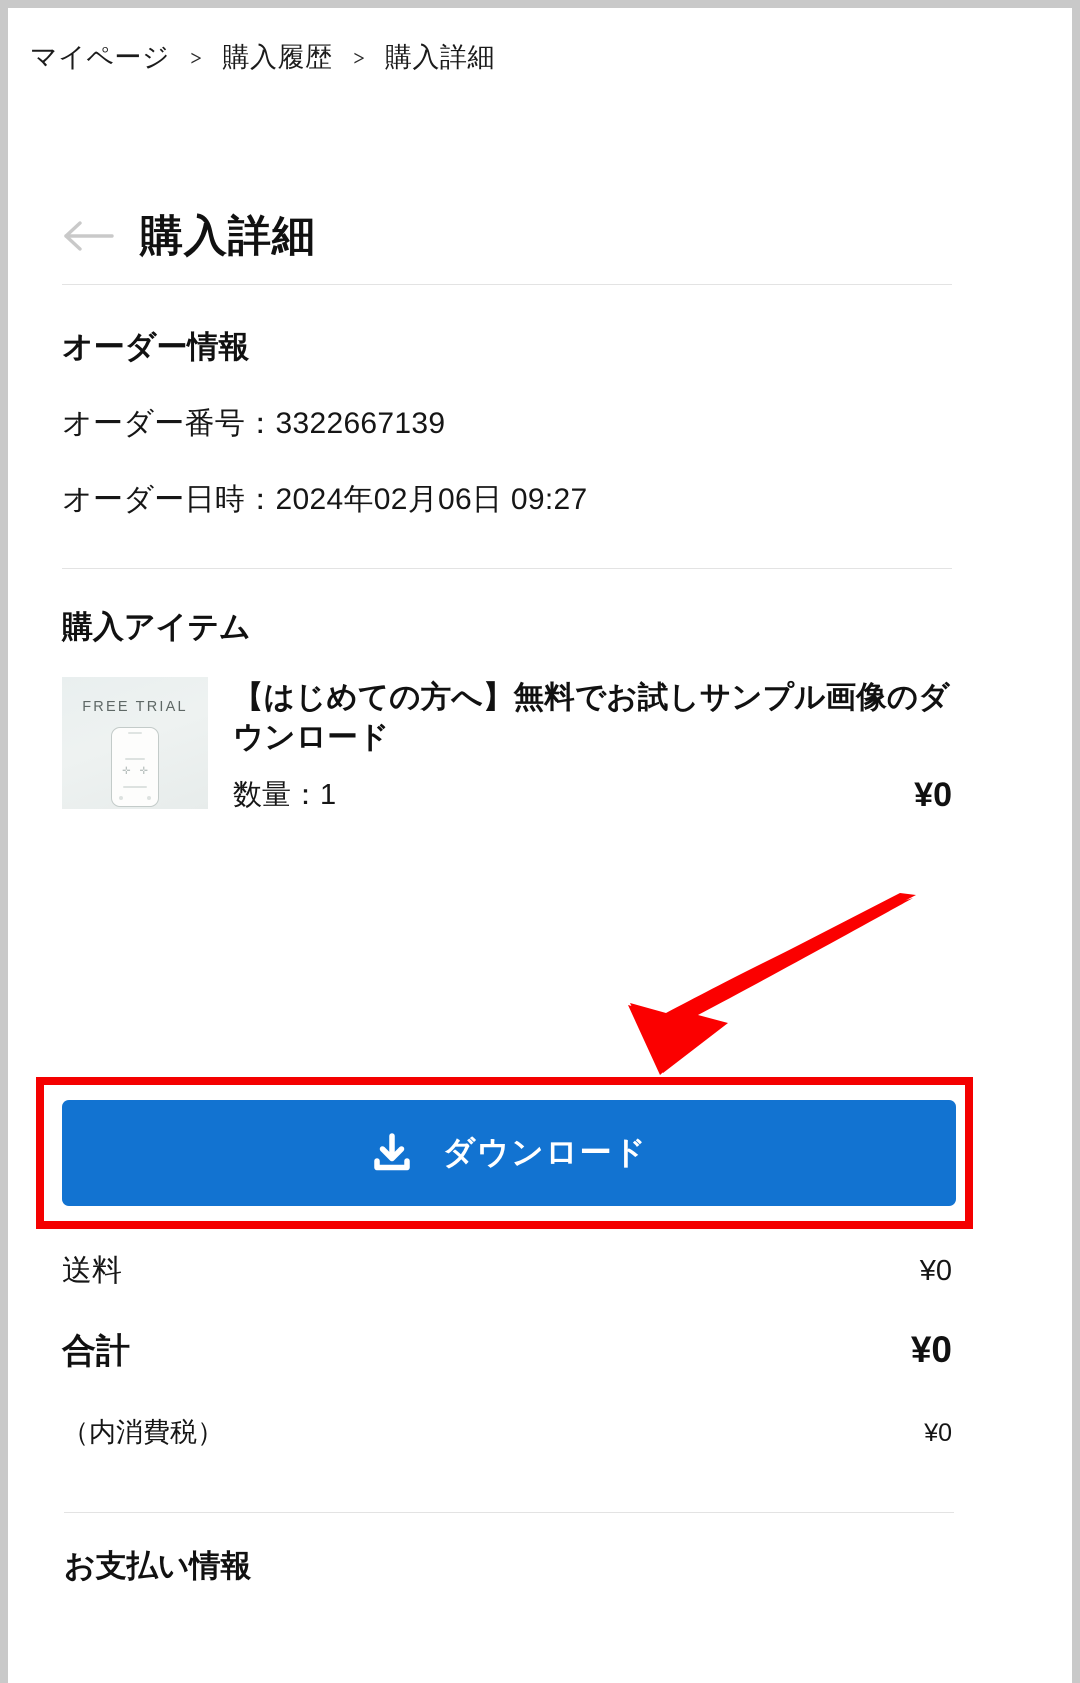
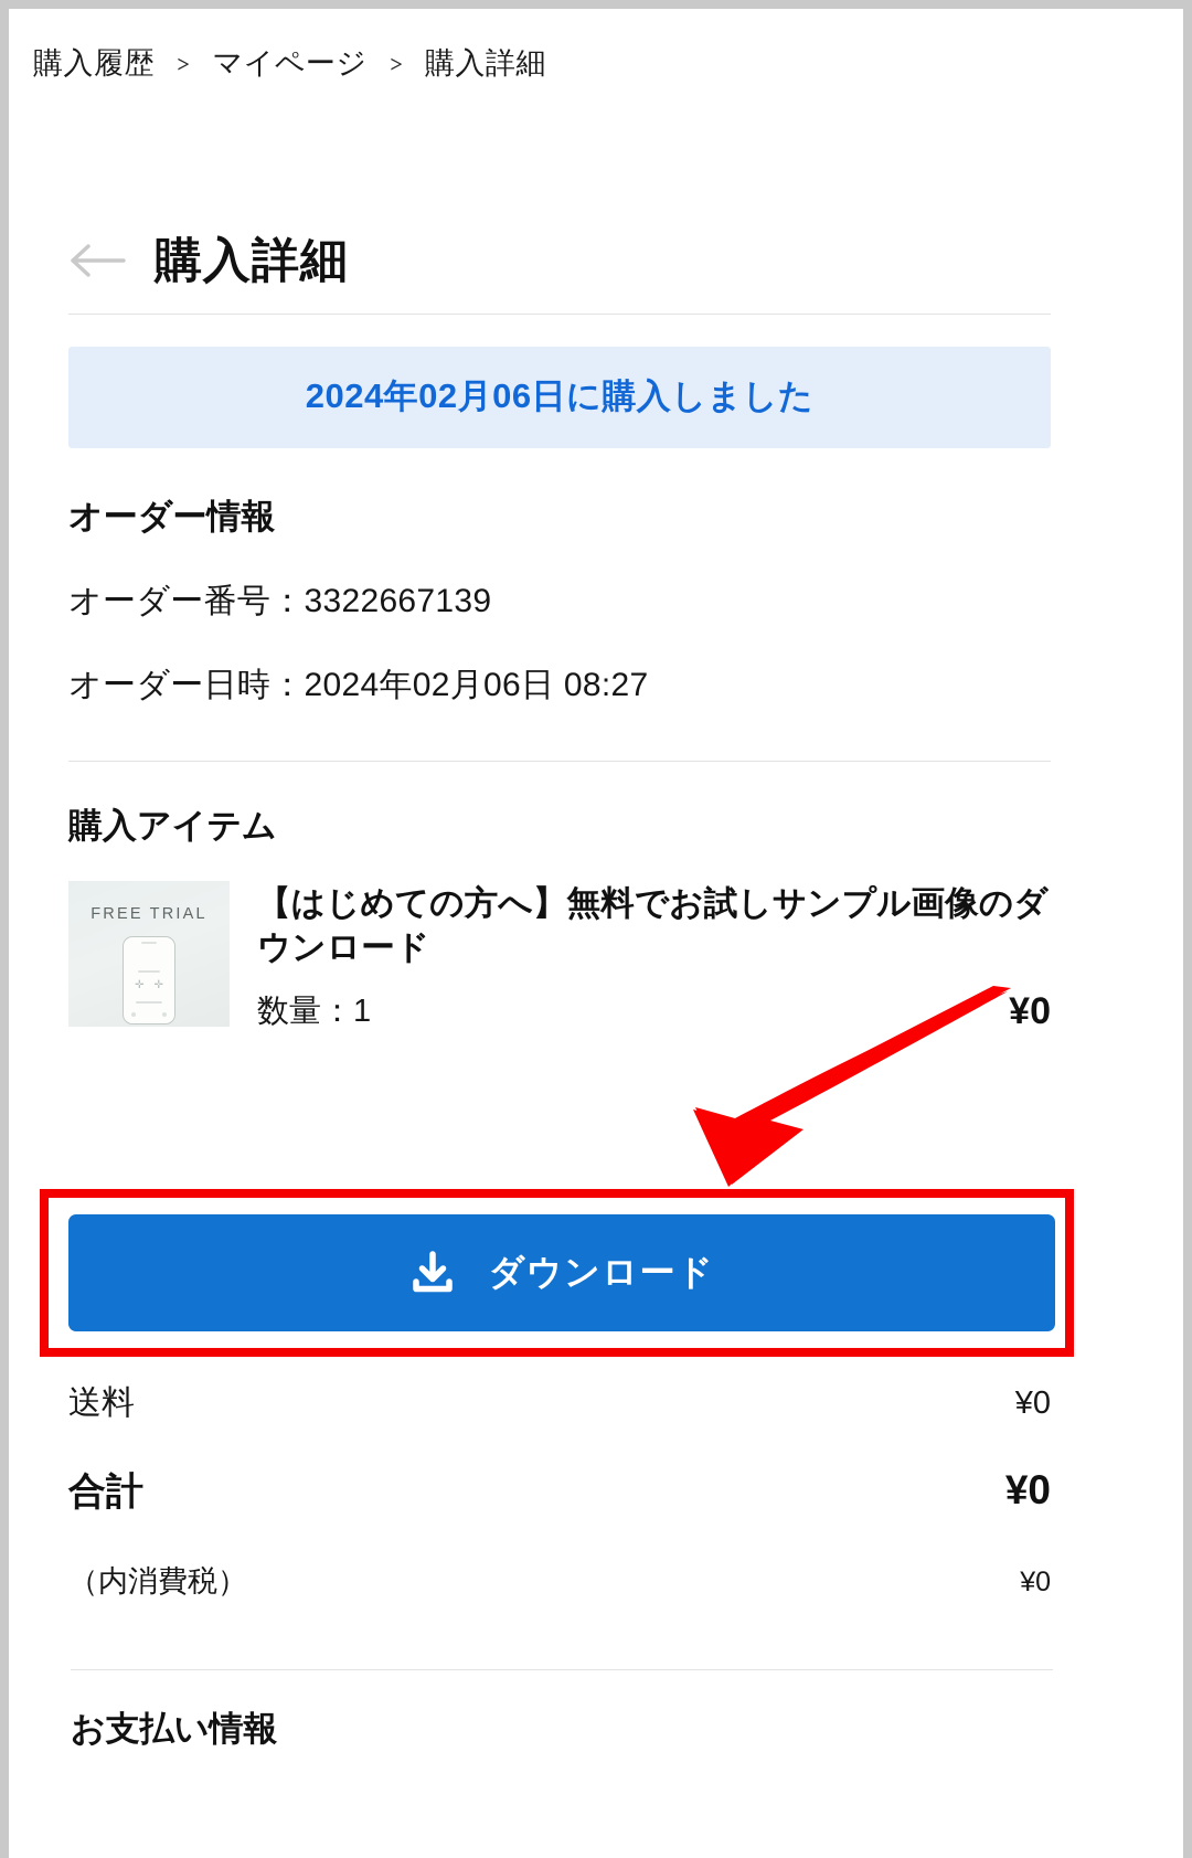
- マイページ
+ 購入履歴
  ＞
- 購入履歴
+ マイページ
  ＞
  購入詳細
  購入詳細
+ 2024年02月06日に購入しました
  オーダー情報
  オーダー番号：3322667139
- オーダー日時：2024年02月06日 09:27
+ オーダー日時：2024年02月06日 08:27
  購入アイテム
  FREE TRIAL
  ✛
  ✛
  【はじめての方へ】無料でお試しサンプル画像のダウンロード
  数量：1
  ¥0
  ダウンロード
  送料
  ¥0
  合計
  ¥0
  （内消費税）
  ¥0
  お支払い情報
